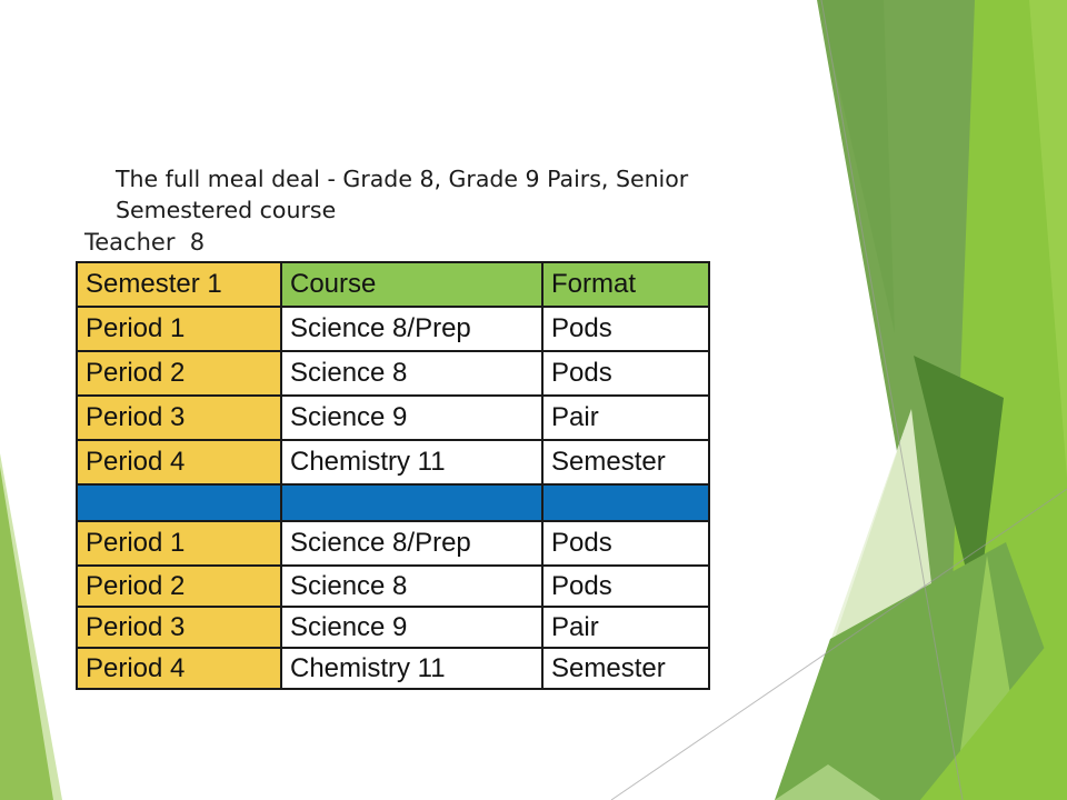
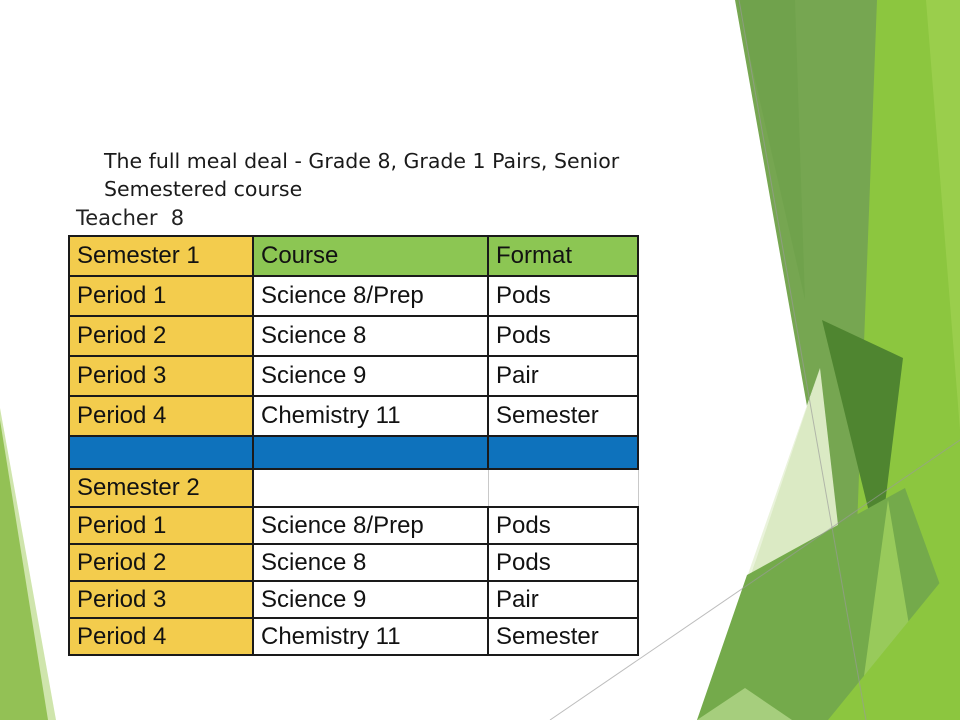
- The full meal deal - Grade 8, Grade 9 Pairs, Senior Semestered course
+ The full meal deal - Grade 8, Grade 1 Pairs, Senior Semestered course
  Teacher 8
  Semester 1	Course	Format
  Period 1	Science 8/Prep	Pods
  Period 2	Science 8	Pods
  Period 3	Science 9	Pair
  Period 4	Chemistry 11	Semester
+ Semester 2
  Period 1	Science 8/Prep	Pods
  Period 2	Science 8	Pods
  Period 3	Science 9	Pair
  Period 4	Chemistry 11	Semester
